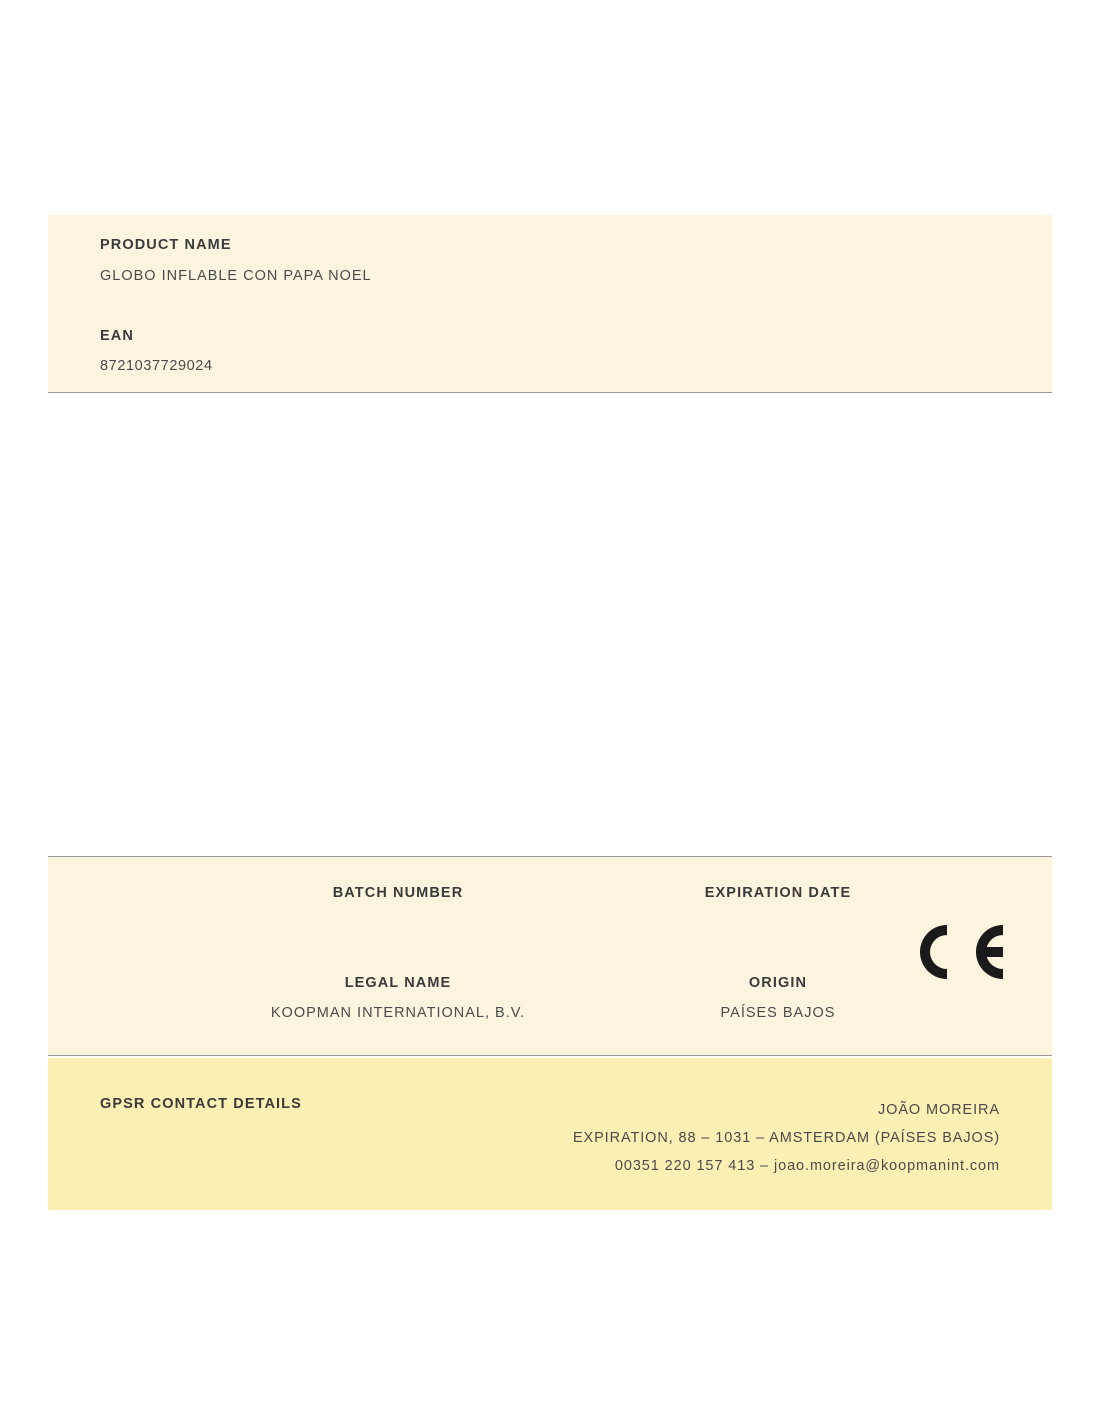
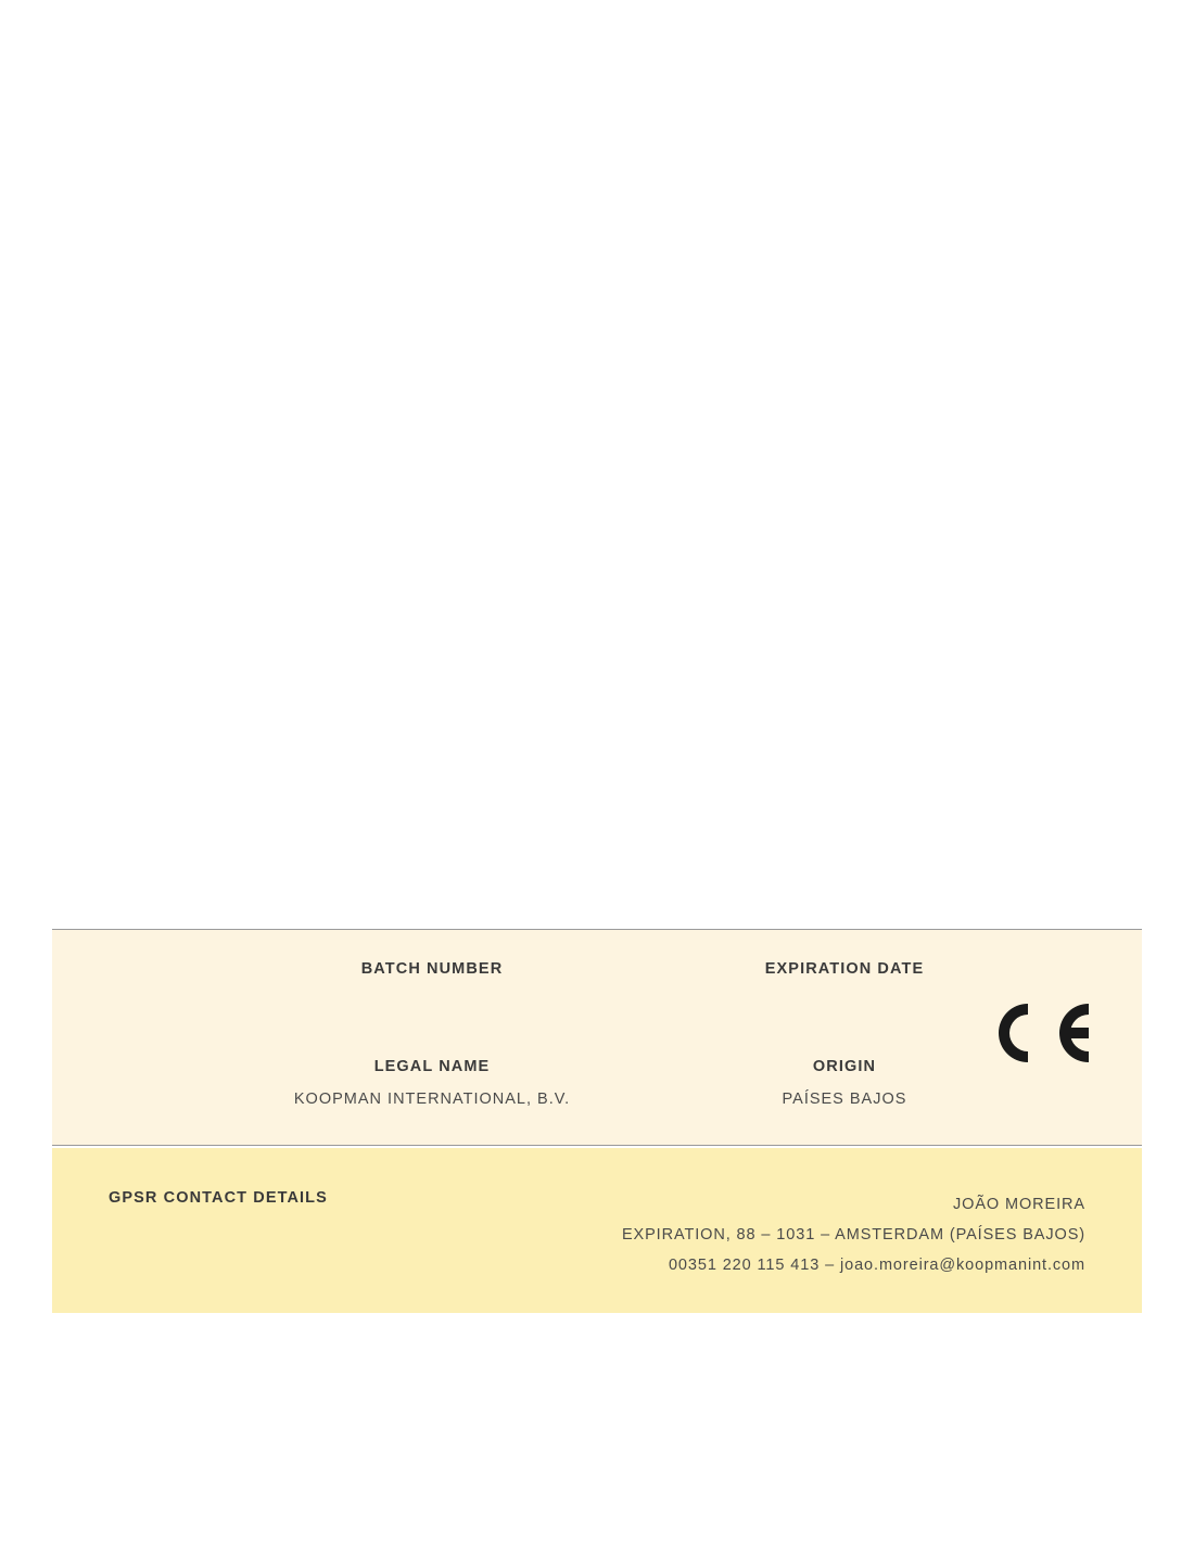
- PRODUCT NAME
- GLOBO INFLABLE CON PAPA NOEL
- EAN
- 8721037729024
  BATCH NUMBER
  EXPIRATION DATE
  LEGAL NAME
  KOOPMAN INTERNATIONAL, B.V.
  ORIGIN
  PAÍSES BAJOS
  GPSR CONTACT DETAILS
  JOÃO MOREIRA
  EXPIRATION, 88 – 1031 – AMSTERDAM (PAÍSES BAJOS)
- 00351 220 157 413 – joao.moreira@koopmanint.com
+ 00351 220 115 413 – joao.moreira@koopmanint.com
